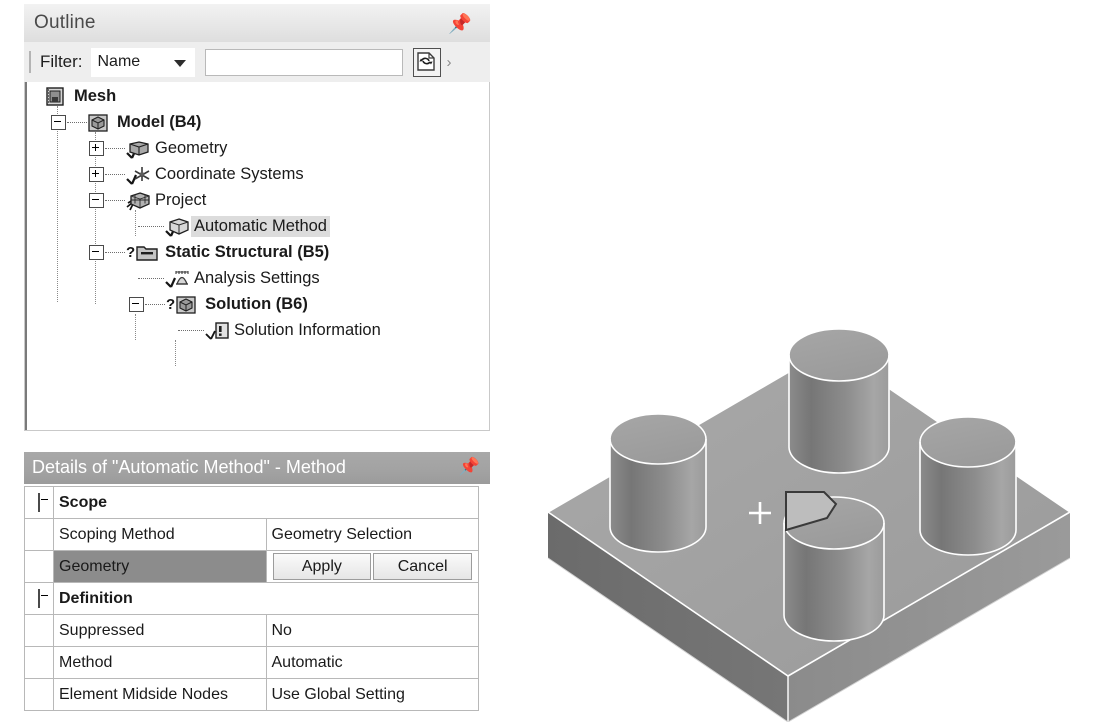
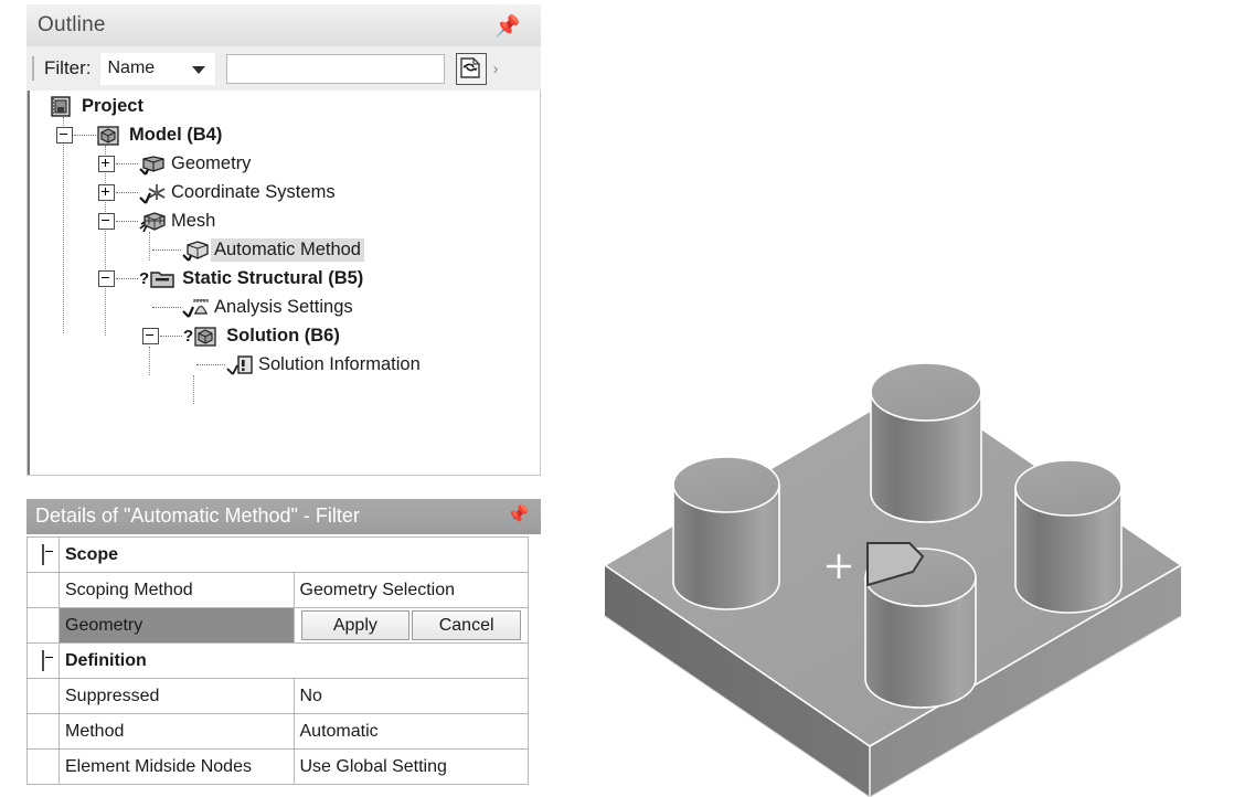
  Outline
  📌
  Filter:
  Name
  ›
- Mesh
+ Project
  Model (B4)
  Geometry
  Coordinate Systems
- Project
+ Mesh
  Automatic Method
  ?
  Static Structural (B5)
  Analysis Settings
  ?
  Solution (B6)
  Solution Information
- Details of "Automatic Method" - Method
+ Details of "Automatic Method" - Filter
  📌
  	Scope
  	Scoping Method	Geometry Selection
  	Geometry	Apply Cancel
  	Definition
  	Suppressed	No
  	Method	Automatic
  	Element Midside Nodes	Use Global Setting
